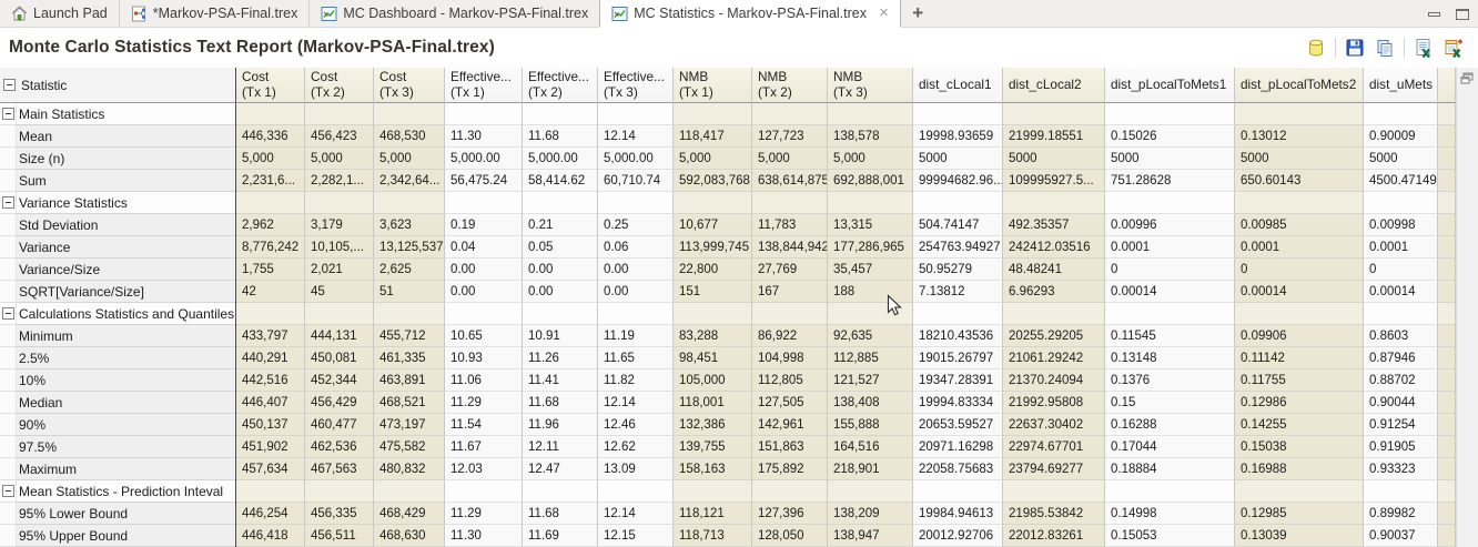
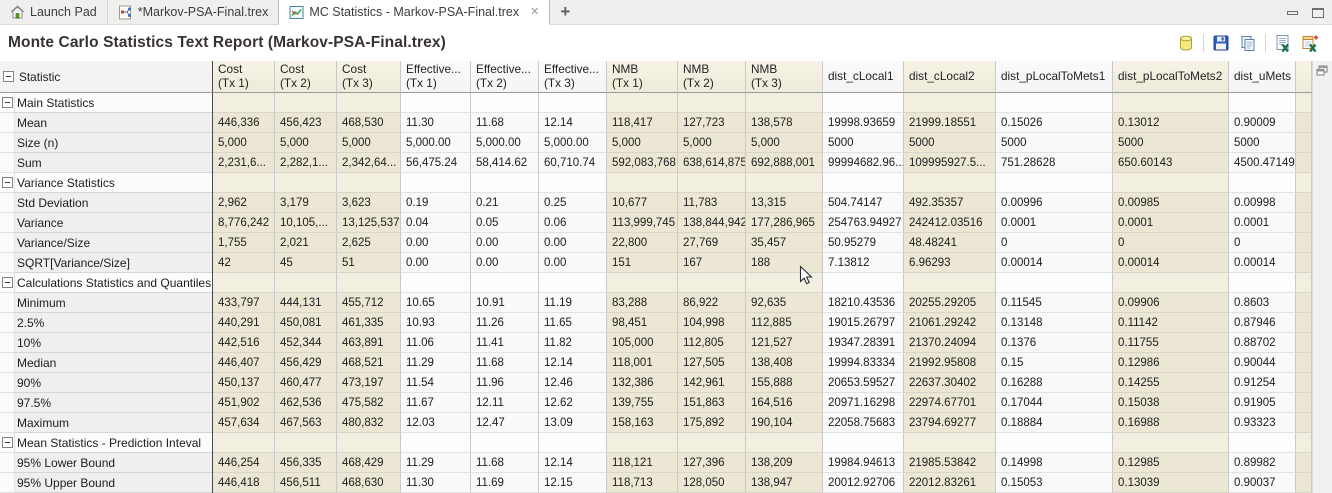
  Launch Pad
  *Markov-PSA-Final.trex
- MC Dashboard - Markov-PSA-Final.trex
  MC Statistics - Markov-PSA-Final.trex
  ✕
  +
  Monte Carlo Statistics Text Report (Markov-PSA-Final.trex)
  Statistic
  Cost
  (Tx 1)
  Cost
  (Tx 2)
  Cost
  (Tx 3)
  Effective...
  (Tx 1)
  Effective...
  (Tx 2)
  Effective...
  (Tx 3)
  NMB
  (Tx 1)
  NMB
  (Tx 2)
  NMB
  (Tx 3)
  dist_cLocal1
  dist_cLocal2
  dist_pLocalToMets1
  dist_pLocalToMets2
  dist_uMets
  Main Statistics
  Mean
  446,336
  456,423
  468,530
  11.30
  11.68
  12.14
  118,417
  127,723
  138,578
  19998.93659
  21999.18551
  0.15026
  0.13012
  0.90009
  Size (n)
  5,000
  5,000
  5,000
  5,000.00
  5,000.00
  5,000.00
  5,000
  5,000
  5,000
  5000
  5000
  5000
  5000
  5000
  Sum
  2,231,6...
  2,282,1...
  2,342,64...
  56,475.24
  58,414.62
  60,710.74
  592,083,768
  638,614,875
  692,888,001
  99994682.96..
  109995927.5...
  751.28628
  650.60143
  4500.47149
  Variance Statistics
  Std Deviation
  2,962
  3,179
  3,623
  0.19
  0.21
  0.25
  10,677
  11,783
  13,315
  504.74147
  492.35357
  0.00996
  0.00985
  0.00998
  Variance
  8,776,242
  10,105,...
  13,125,537
  0.04
  0.05
  0.06
  113,999,745
  138,844,942
  177,286,965
  254763.94927
  242412.03516
  0.0001
  0.0001
  0.0001
  Variance/Size
  1,755
  2,021
  2,625
  0.00
  0.00
  0.00
  22,800
  27,769
  35,457
  50.95279
  48.48241
  0
  0
  0
  SQRT[Variance/Size]
  42
  45
  51
  0.00
  0.00
  0.00
  151
  167
  188
  7.13812
  6.96293
  0.00014
  0.00014
  0.00014
  Calculations Statistics and Quantiles
  Minimum
  433,797
  444,131
  455,712
  10.65
  10.91
  11.19
  83,288
  86,922
  92,635
  18210.43536
  20255.29205
  0.11545
  0.09906
  0.8603
  2.5%
  440,291
  450,081
  461,335
  10.93
  11.26
  11.65
  98,451
  104,998
  112,885
  19015.26797
  21061.29242
  0.13148
  0.11142
  0.87946
  10%
  442,516
  452,344
  463,891
  11.06
  11.41
  11.82
  105,000
  112,805
  121,527
  19347.28391
  21370.24094
  0.1376
  0.11755
  0.88702
  Median
  446,407
  456,429
  468,521
  11.29
  11.68
  12.14
  118,001
  127,505
  138,408
  19994.83334
  21992.95808
  0.15
  0.12986
  0.90044
  90%
  450,137
  460,477
  473,197
  11.54
  11.96
  12.46
  132,386
  142,961
  155,888
  20653.59527
  22637.30402
  0.16288
  0.14255
  0.91254
  97.5%
  451,902
  462,536
  475,582
  11.67
  12.11
  12.62
  139,755
  151,863
  164,516
  20971.16298
  22974.67701
  0.17044
  0.15038
  0.91905
  Maximum
  457,634
  467,563
  480,832
  12.03
  12.47
  13.09
  158,163
  175,892
- 218,901
+ 190,104
  22058.75683
  23794.69277
  0.18884
  0.16988
  0.93323
  Mean Statistics - Prediction Inteval
  95% Lower Bound
  446,254
  456,335
  468,429
  11.29
  11.68
  12.14
  118,121
  127,396
  138,209
  19984.94613
  21985.53842
  0.14998
  0.12985
  0.89982
  95% Upper Bound
  446,418
  456,511
  468,630
  11.30
  11.69
  12.15
  118,713
  128,050
  138,947
  20012.92706
  22012.83261
  0.15053
  0.13039
  0.90037
